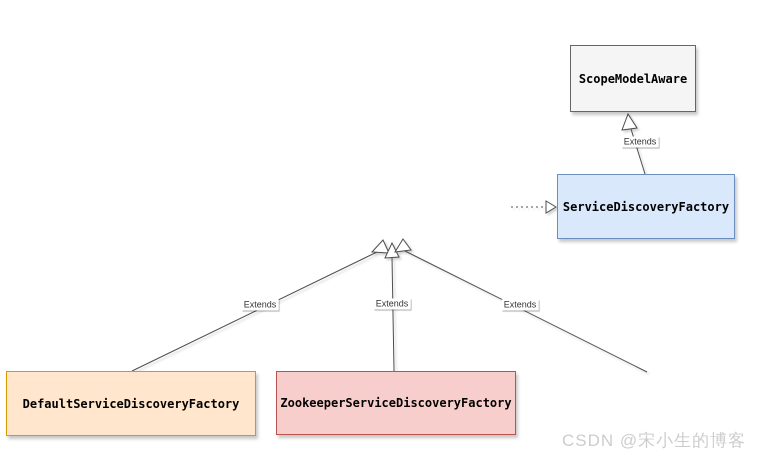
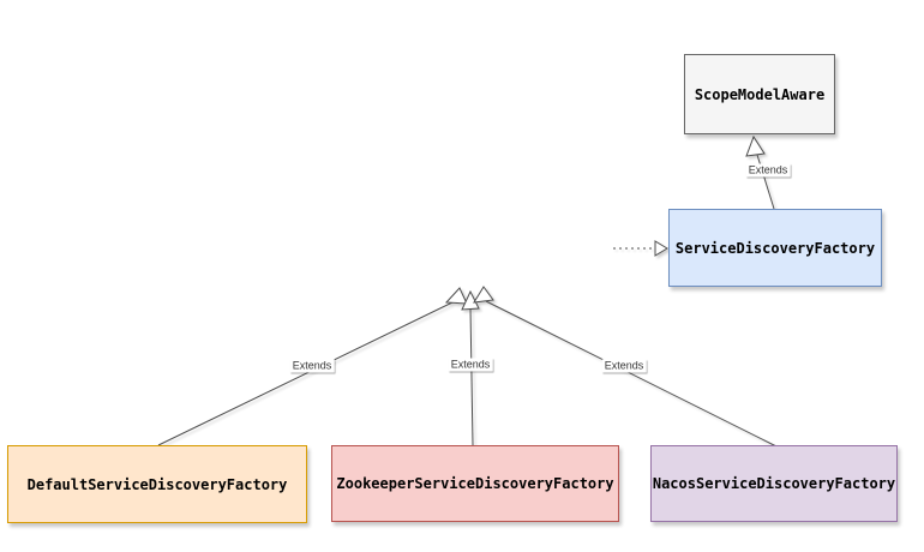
  ScopeModelAware
  ServiceDiscoveryFactory
  DefaultServiceDiscoveryFactory
  ZookeeperServiceDiscoveryFactory
+ NacosServiceDiscoveryFactory
  Extends
  Extends
  Extends
  Extends
- CSDN @宋小生的博客
